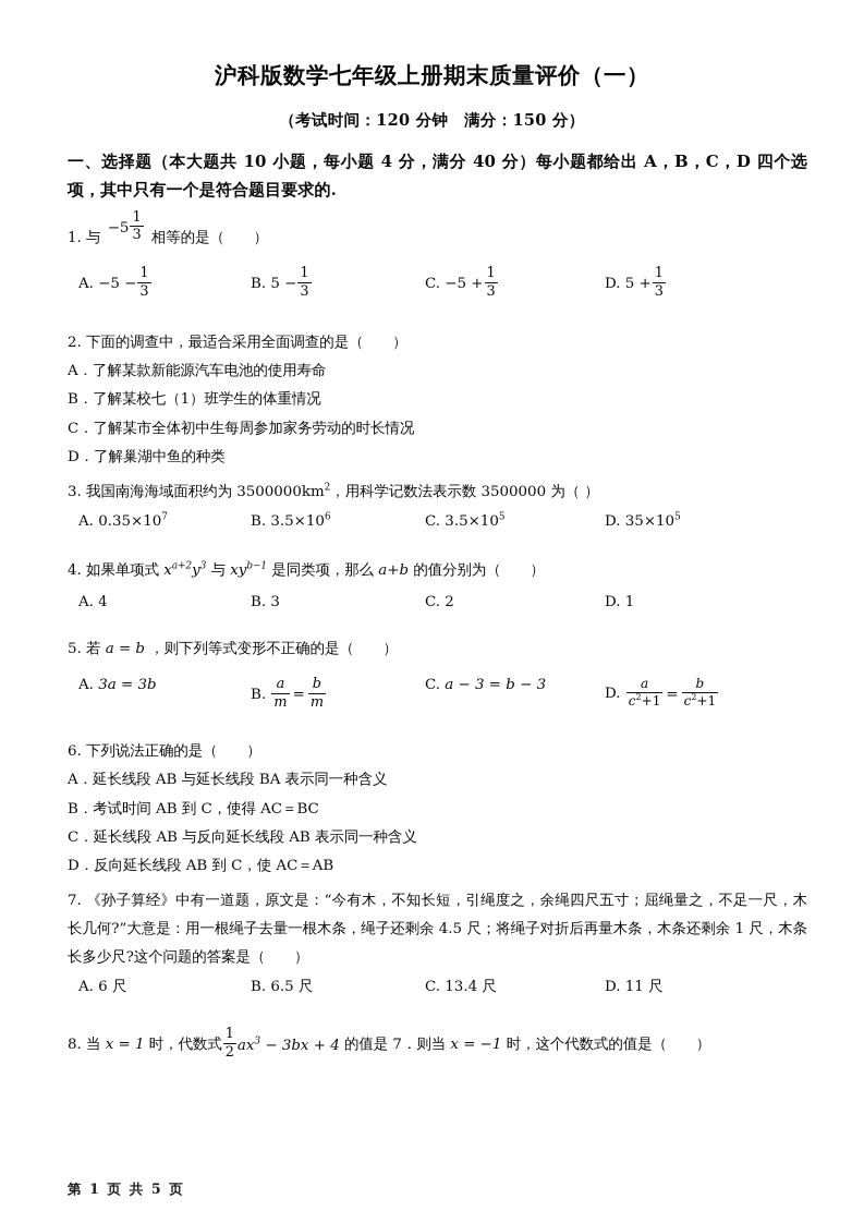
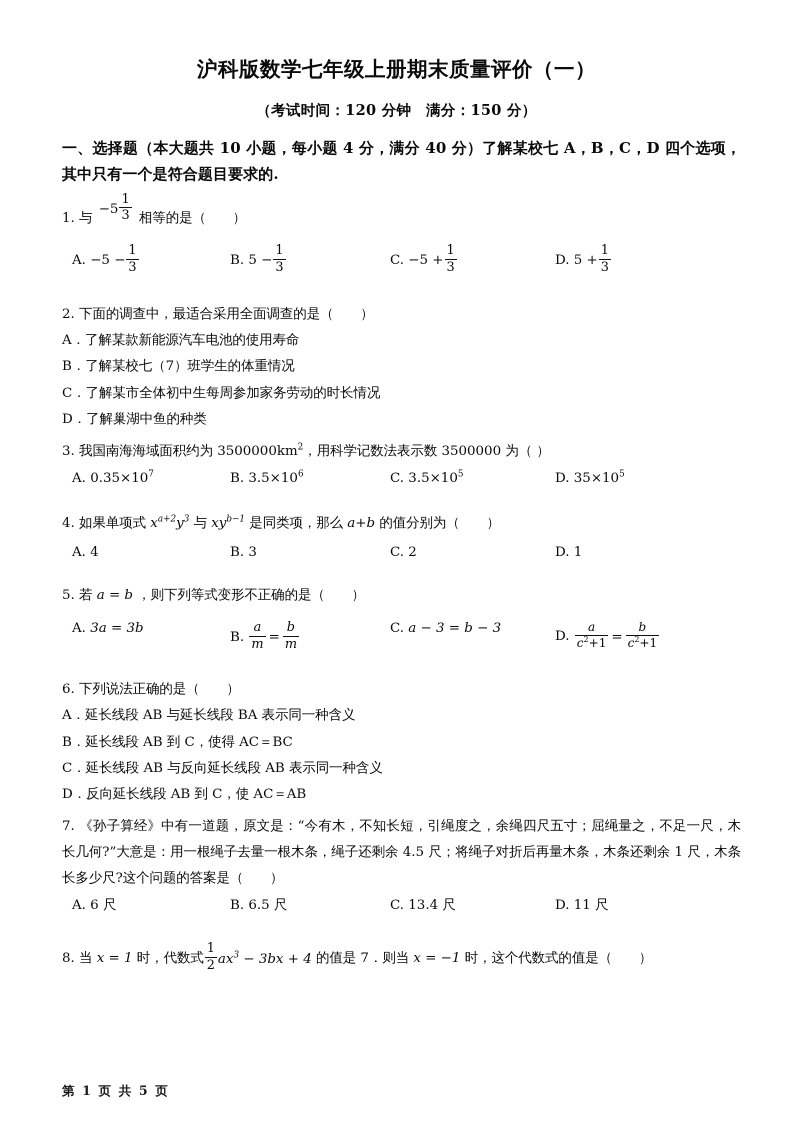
  沪科版数学七年级上册期末质量评价（一）
  （考试时间：120 分钟 满分：150 分）
- 一、选择题（本大题共 10 小题，每小题 4 分，满分 40 分）每小题都给出 A，B，C，D 四个选项，其中只有一个是符合题目要求的.
+ 一、选择题（本大题共 10 小题，每小题 4 分，满分 40 分）了解某校七 A，B，C，D 四个选项，其中只有一个是符合题目要求的.
  1. 与 −5
  1
  3
  相等的是（ ）
  A. −5 −
  1
  3
  B. 5 −
  1
  3
  C. −5 +
  1
  3
  D. 5 +
  1
  3
  2. 下面的调查中，最适合采用全面调查的是（ ）
  A．了解某款新能源汽车电池的使用寿命
- B．了解某校七（1）班学生的体重情况
+ B．了解某校七（7）班学生的体重情况
  C．了解某市全体初中生每周参加家务劳动的时长情况
  D．了解巢湖中鱼的种类
  3. 我国南海海域面积约为 3500000km2，用科学记数法表示数 3500000 为（ ）
  A. 0.35×107
  B. 3.5×106
  C. 3.5×105
  D. 35×105
  4. 如果单项式 xa+2y3 与 xyb−1 是同类项，那么 a+b 的值分别为（ ）
  A. 4
  B. 3
  C. 2
  D. 1
  5. 若 a = b ，则下列等式变形不正确的是（ ）
  A. 3a = 3b
  B.
  a
  m
  =
  b
  m
  C. a − 3 = b − 3
  D.
  a
  c2+1
  =
  b
  c2+1
  6. 下列说法正确的是（ ）
  A．延长线段 AB 与延长线段 BA 表示同一种含义
- B．考试时间 AB 到 C，使得 AC＝BC
+ B．延长线段 AB 到 C，使得 AC＝BC
  C．延长线段 AB 与反向延长线段 AB 表示同一种含义
  D．反向延长线段 AB 到 C，使 AC＝AB
  7. 《孙子算经》中有一道题，原文是：“今有木，不知长短，引绳度之，余绳四尺五寸；屈绳量之，不足一尺，木长几何?”大意是：用一根绳子去量一根木条，绳子还剩余 4.5 尺；将绳子对折后再量木条，木条还剩余 1 尺，木条长多少尺?这个问题的答案是（ ）
  A. 6 尺
  B. 6.5 尺
  C. 13.4 尺
  D. 11 尺
  8. 当 x = 1 时，代数式
  1
  2
  ax3 − 3bx + 4 的值是 7．则当 x = −1 时，这个代数式的值是（ ）
  第 1 页 共 5 页
